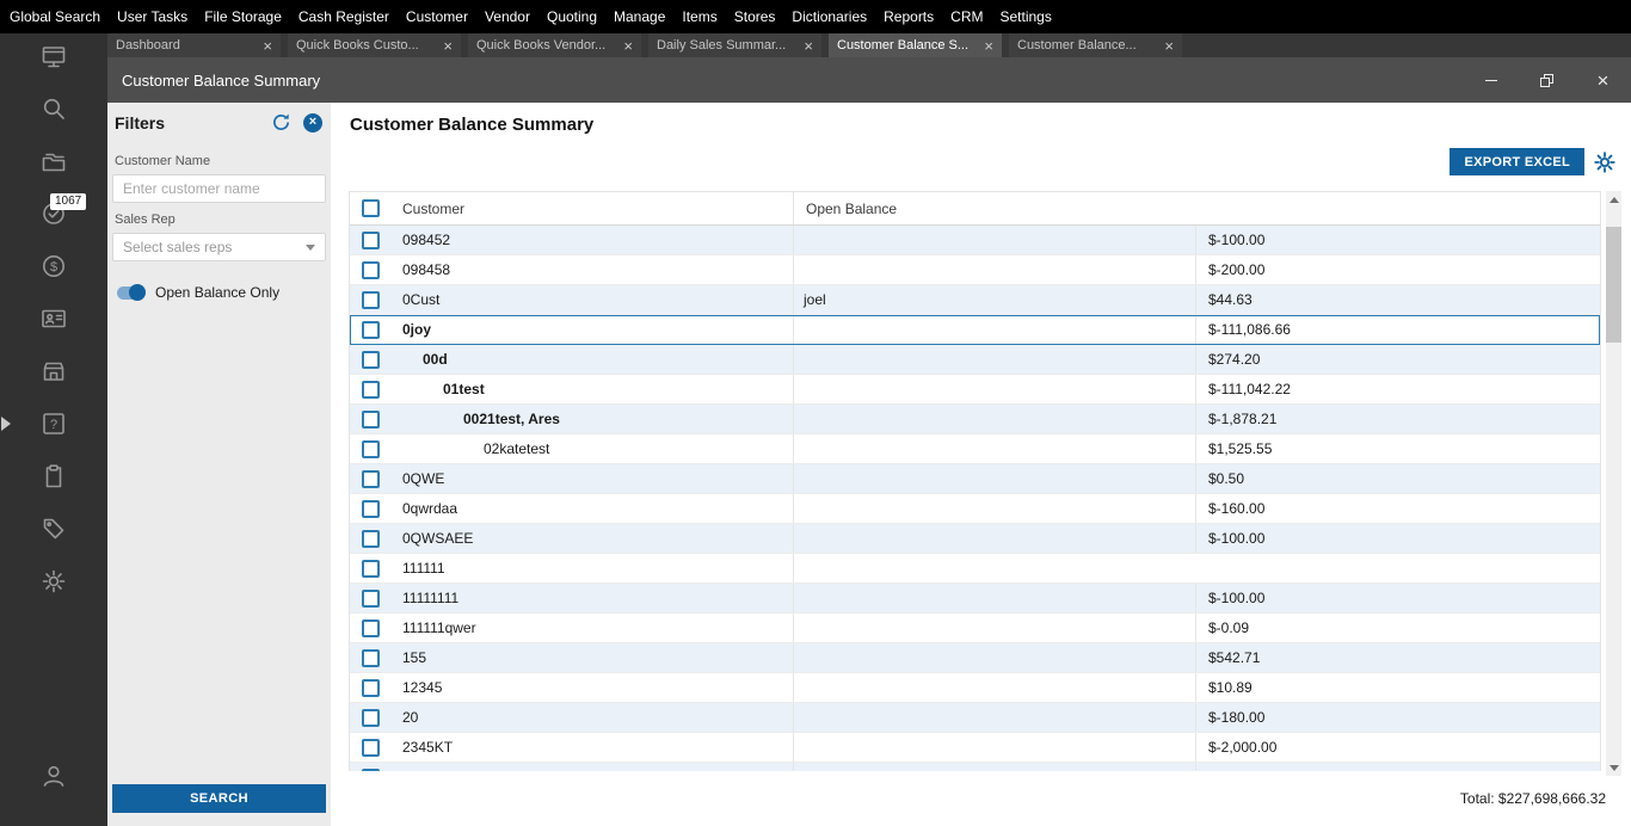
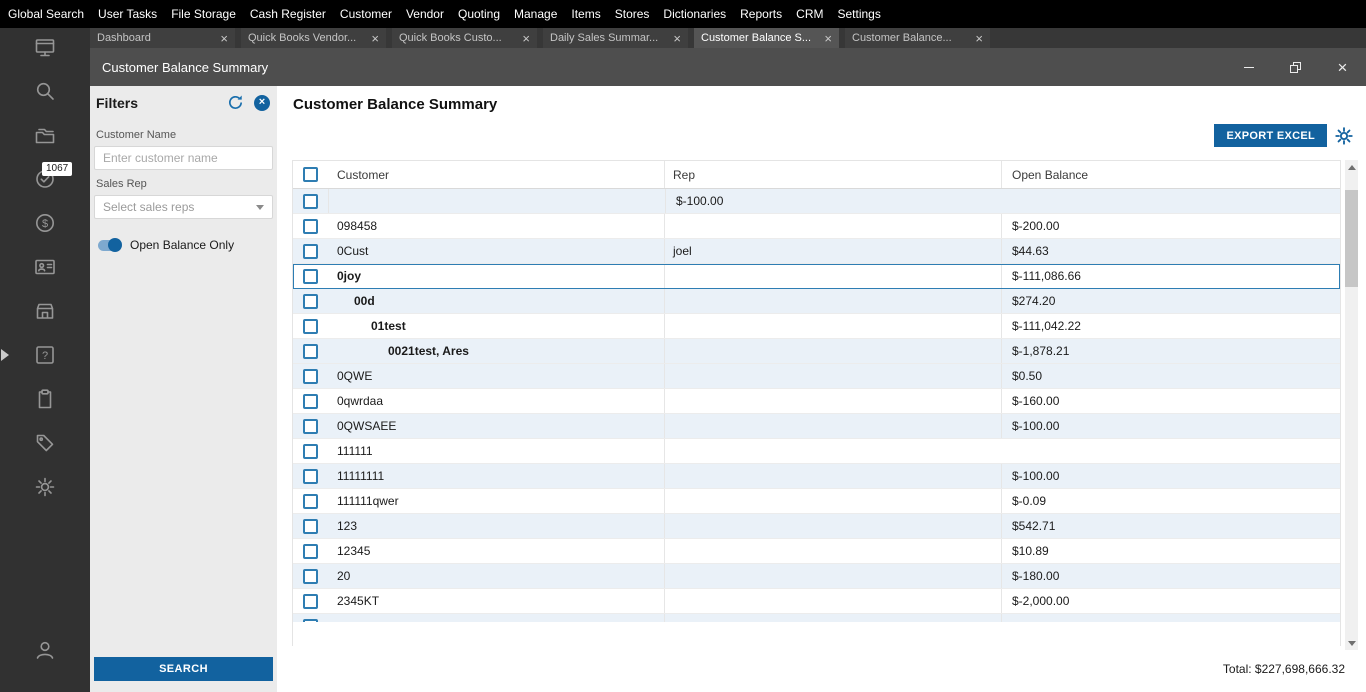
  Global Search
  User Tasks
  File Storage
  Cash Register
  Customer
  Vendor
  Quoting
  Manage
  Items
  Stores
  Dictionaries
  Reports
  CRM
  Settings
  $
  ?
  1067
  Dashboard
  ×
- Quick Books Custo...
+ Quick Books Vendor...
  ×
- Quick Books Vendor...
+ Quick Books Custo...
  ×
  Daily Sales Summar...
  ×
  Customer Balance S...
  ×
  Customer Balance...
  ×
  Customer Balance Summary
  ×
  Filters
  ×
  Customer Name
  Enter customer name
  Sales Rep
  Select sales reps
  Open Balance Only
  SEARCH
  Customer Balance Summary
  EXPORT EXCEL
  Customer
+ Rep
  Open Balance
- 098452
  $-100.00
  098458
  $-200.00
  0Cust
  joel
  $44.63
  0joy
  $-111,086.66
  00d
  $274.20
  01test
  $-111,042.22
  0021test, Ares
  $-1,878.21
- 02katetest
- $1,525.55
  0QWE
  $0.50
  0qwrdaa
  $-160.00
  0QWSAEE
  $-100.00
  111111
  11111111
  $-100.00
  111111qwer
  $-0.09
- 155
+ 123
  $542.71
  12345
  $10.89
  20
  $-180.00
  2345KT
  $-2,000.00
  Total: $227,698,666.32
